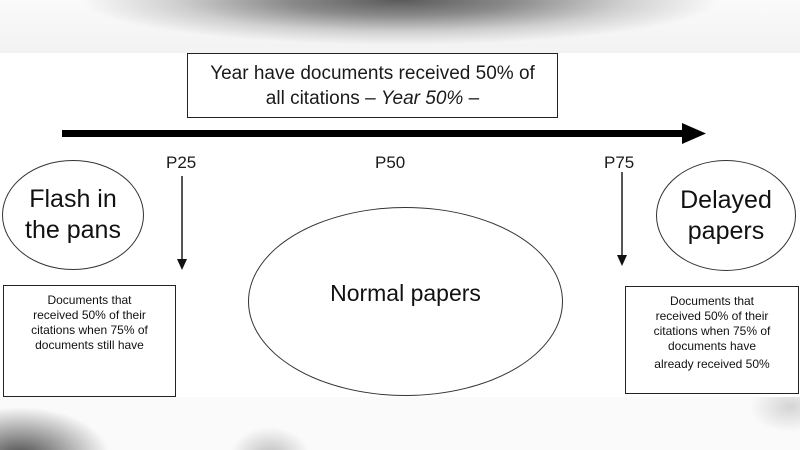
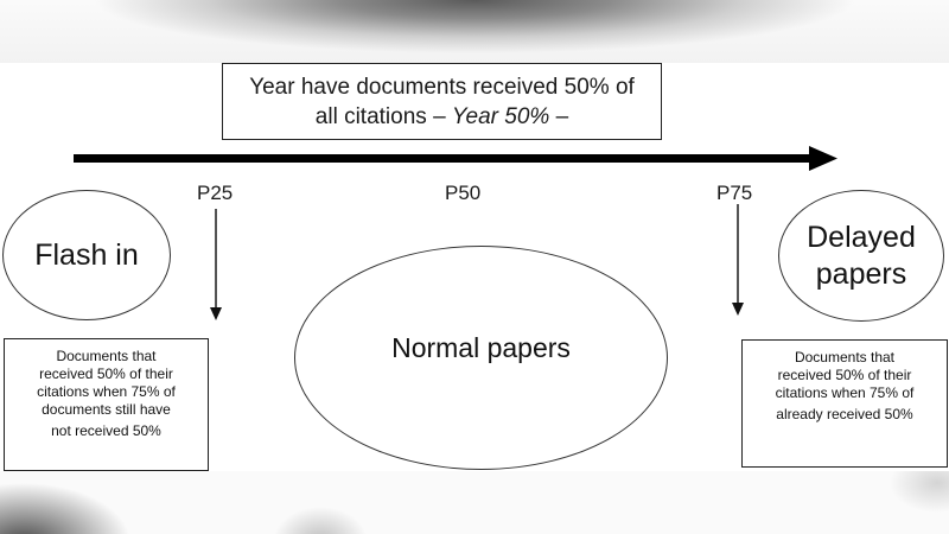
  Year have documents received 50% of
  all citations – Year 50% –
  P25
  P50
  P75
  Flash in
- the pans
  Delayed
  papers
  Normal papers
  Documents that
  received 50% of their
  citations when 75% of
  documents still have
+ not received 50%
  Documents that
  received 50% of their
  citations when 75% of
- documents have
  already received 50%
